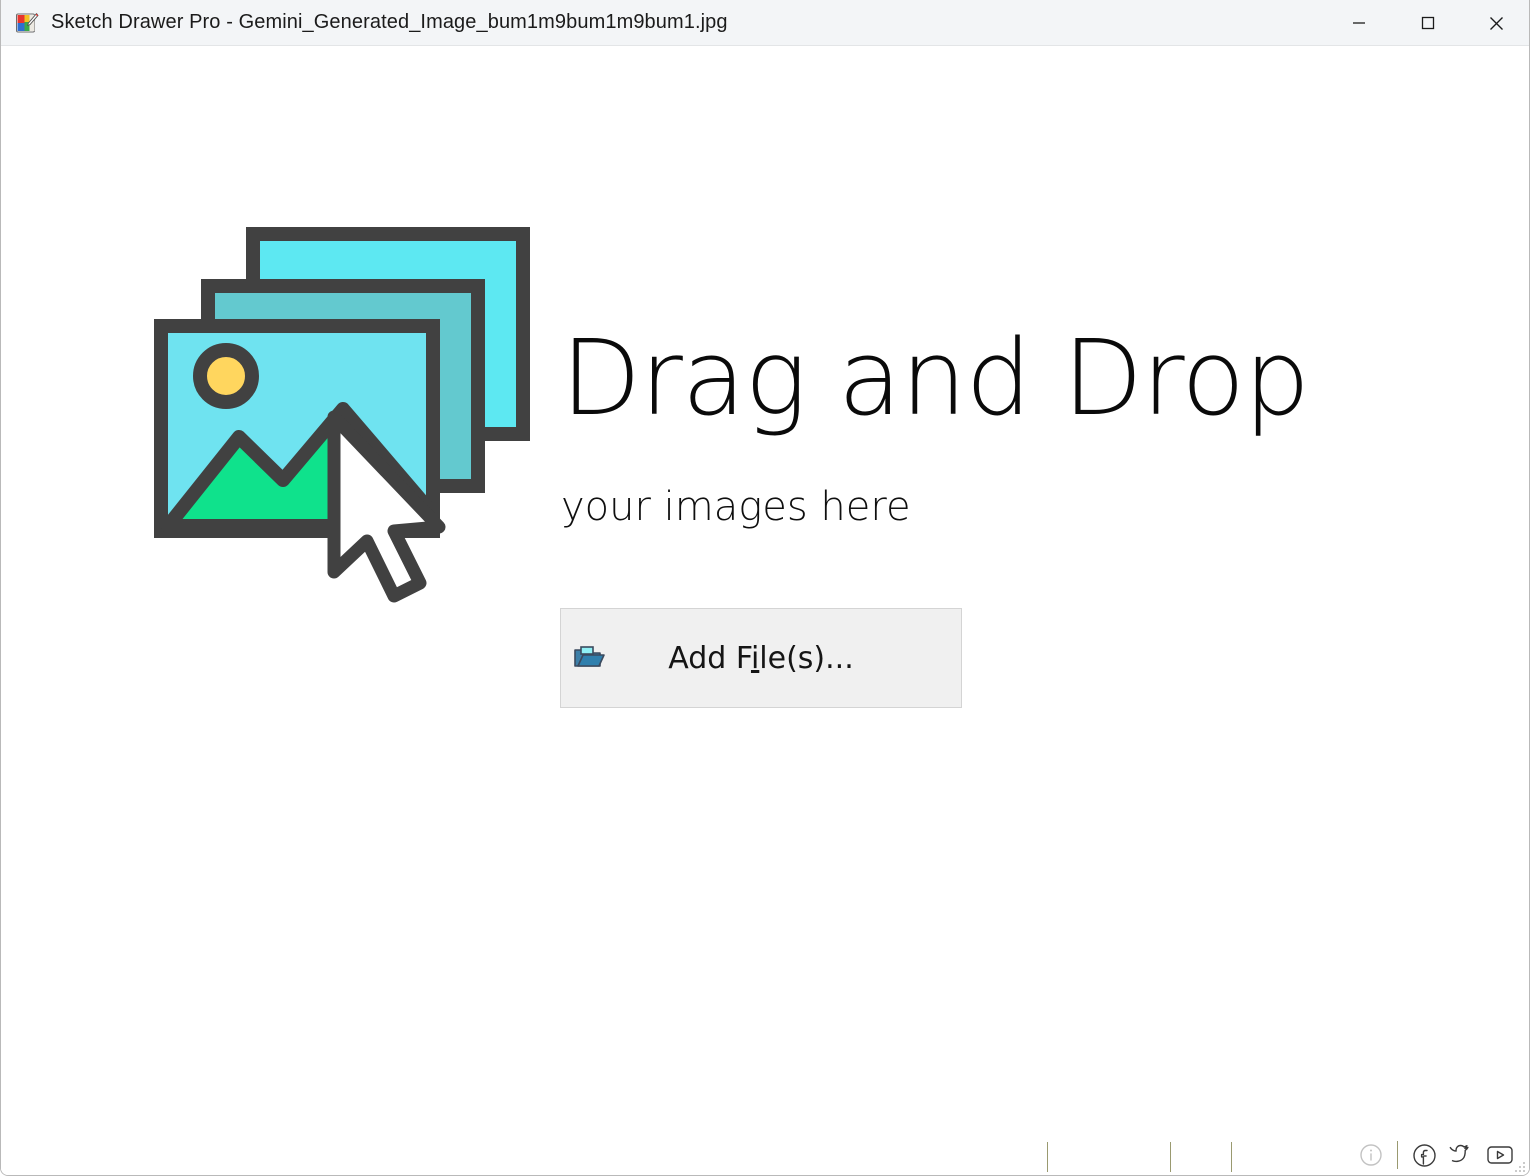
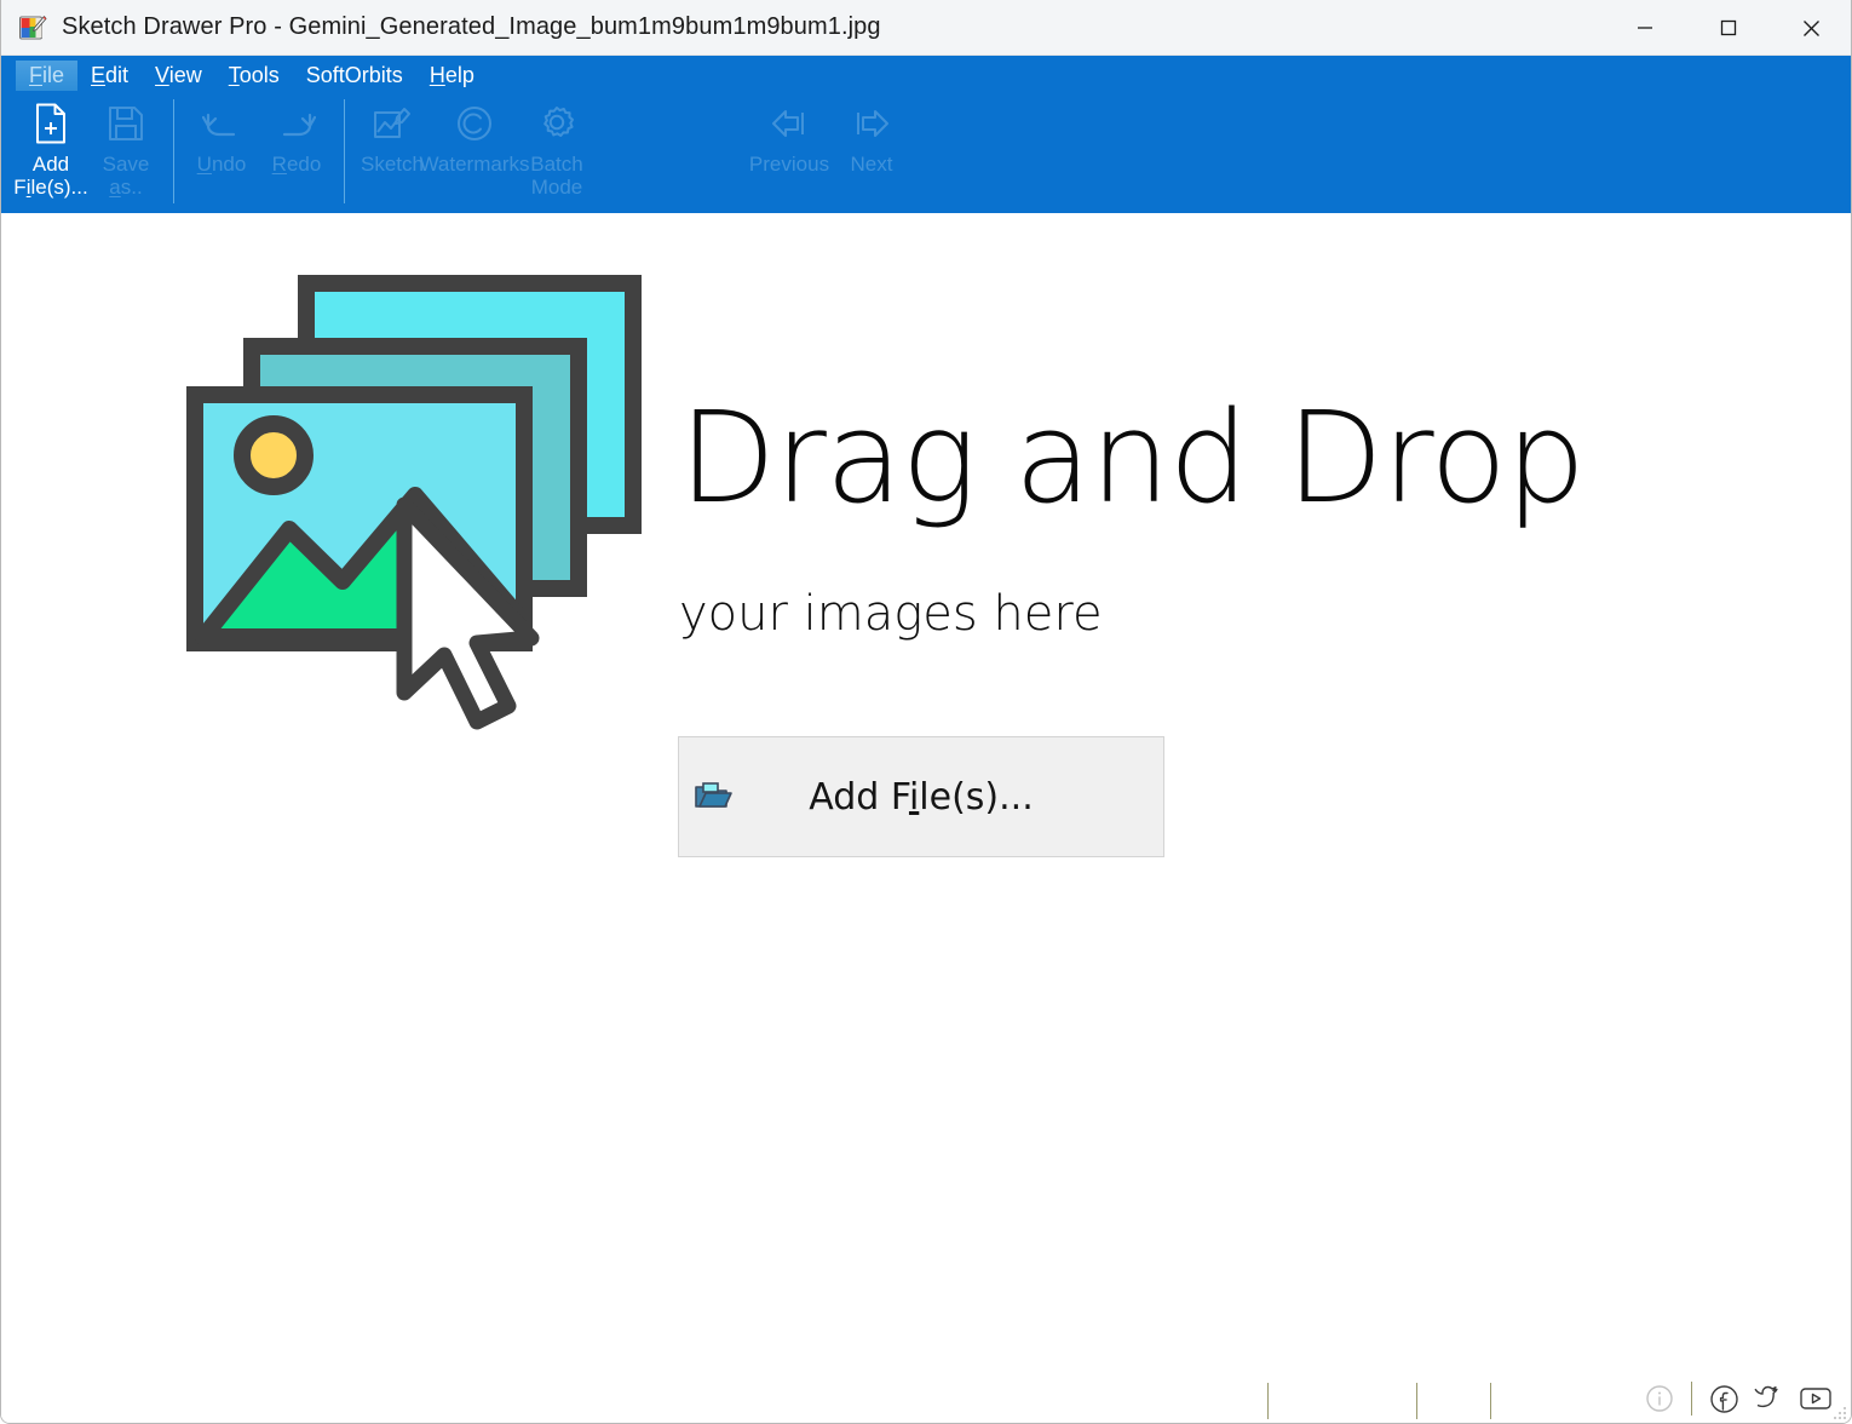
  Sketch Drawer Pro - Gemini_Generated_Image_bum1m9bum1m9bum1.jpg
+ File
+ Edit
+ View
+ Tools
+ SoftOrbits
+ Help
+ Add
+ File(s)...
+ Save
+ as..
+ Undo
+ Redo
+ Sketch
+ Watermarks
+ Batch
+ Mode
+ Previous
+ Next
  Drag and Drop
  your images here
  Add File(s)...
